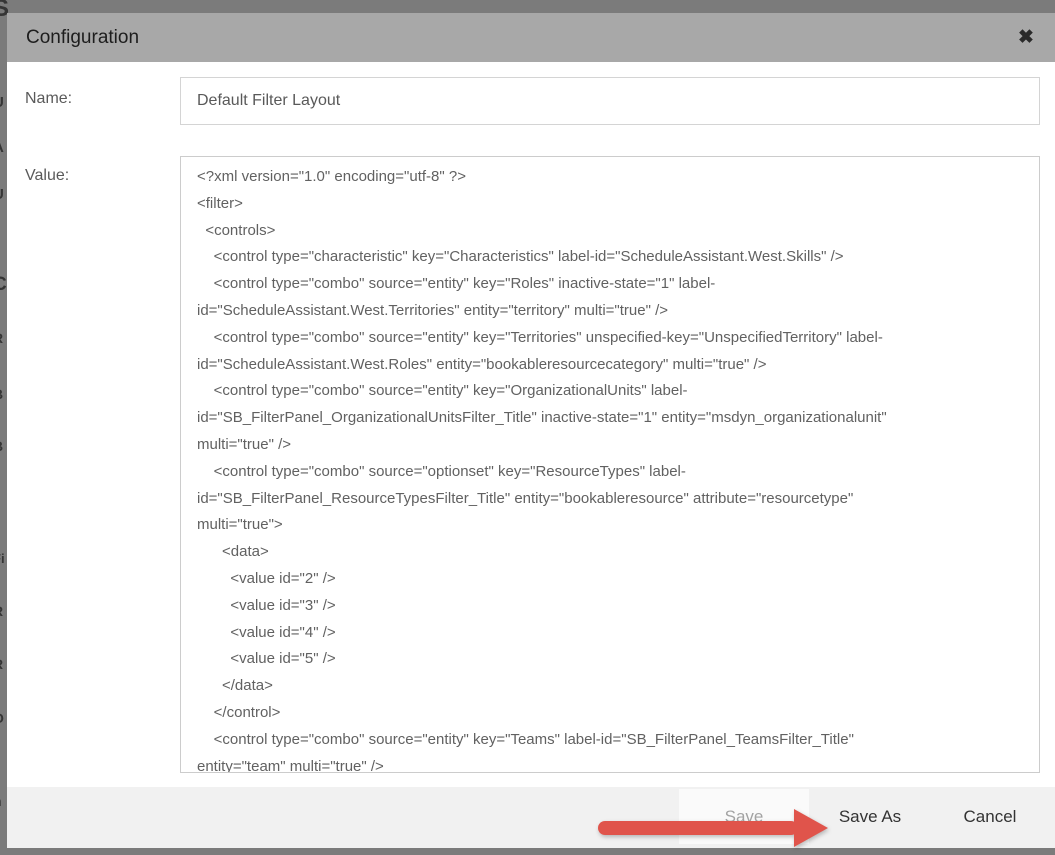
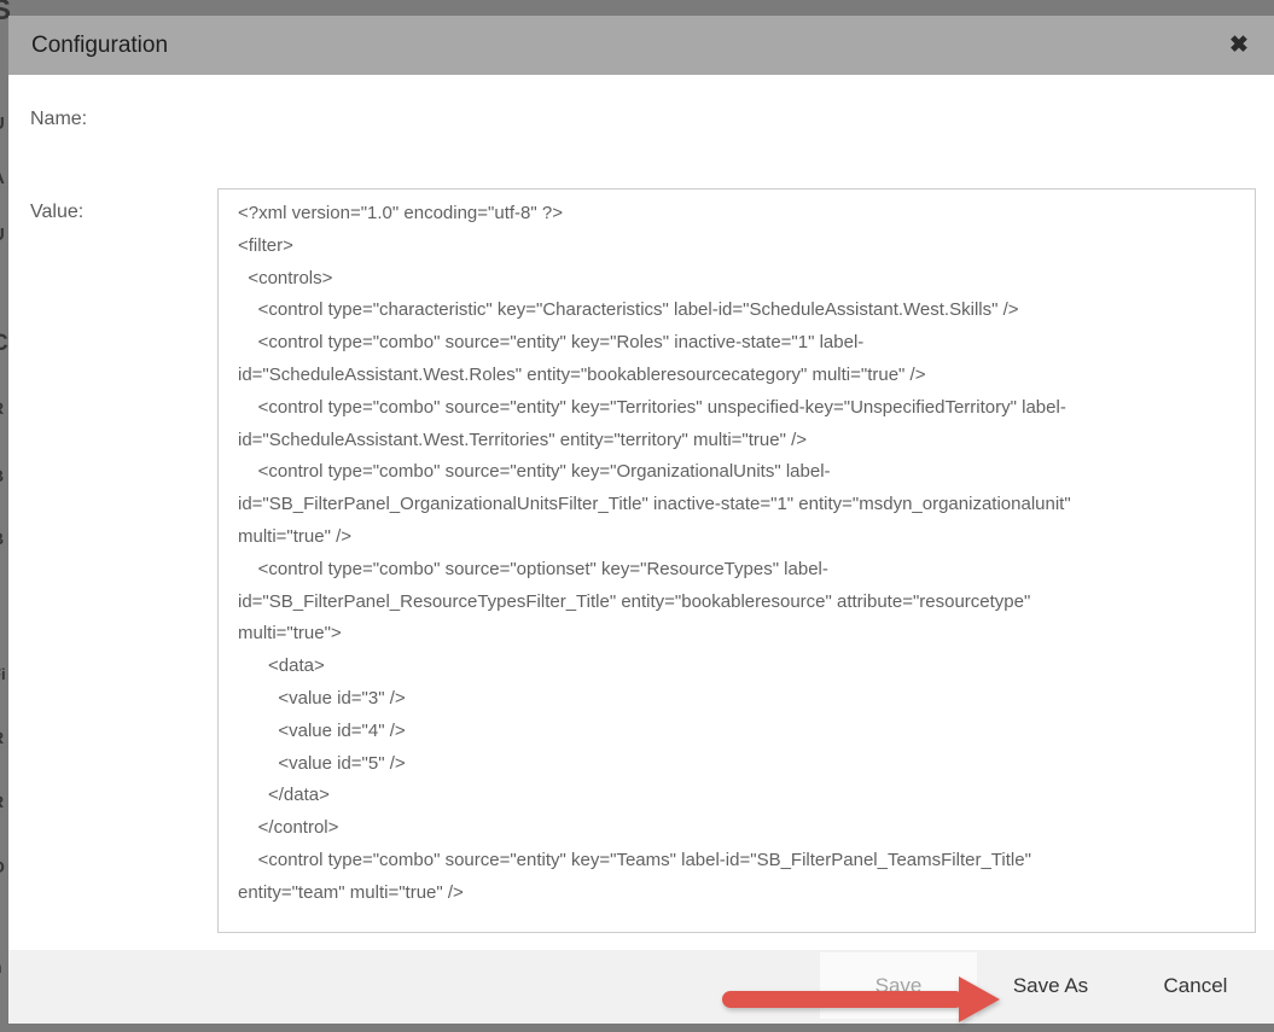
  S
  Configuration
  ✖
  Name:
- Default Filter Layout
  Value:
  <?xml version="1.0" encoding="utf-8" ?>
  <filter>
  <controls>
  <control type="characteristic" key="Characteristics" label-id="ScheduleAssistant.West.Skills" />
  <control type="combo" source="entity" key="Roles" inactive-state="1" label-
- id="ScheduleAssistant.West.Territories" entity="territory" multi="true" />
+ id="ScheduleAssistant.West.Roles" entity="bookableresourcecategory" multi="true" />
  <control type="combo" source="entity" key="Territories" unspecified-key="UnspecifiedTerritory" label-
- id="ScheduleAssistant.West.Roles" entity="bookableresourcecategory" multi="true" />
+ id="ScheduleAssistant.West.Territories" entity="territory" multi="true" />
  <control type="combo" source="entity" key="OrganizationalUnits" label-
  id="SB_FilterPanel_OrganizationalUnitsFilter_Title" inactive-state="1" entity="msdyn_organizationalunit"
  multi="true" />
  <control type="combo" source="optionset" key="ResourceTypes" label-
  id="SB_FilterPanel_ResourceTypesFilter_Title" entity="bookableresource" attribute="resourcetype"
  multi="true">
  <data>
- <value id="2" />
  <value id="3" />
  <value id="4" />
  <value id="5" />
  </data>
  </control>
  <control type="combo" source="entity" key="Teams" label-id="SB_FilterPanel_TeamsFilter_Title"
  entity="team" multi="true" />
  Save
  Save As
  Cancel
